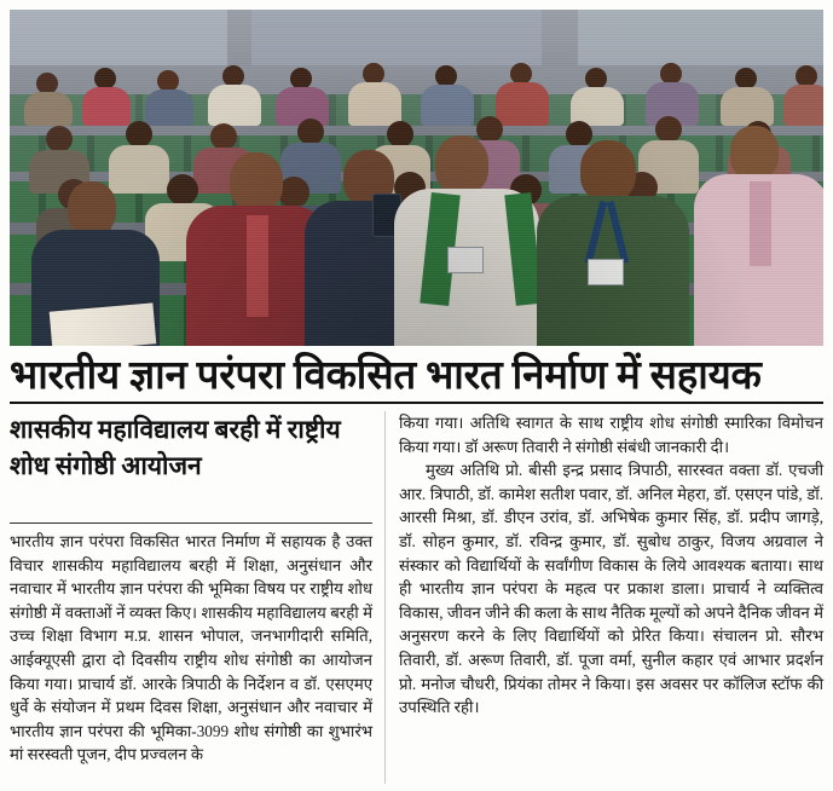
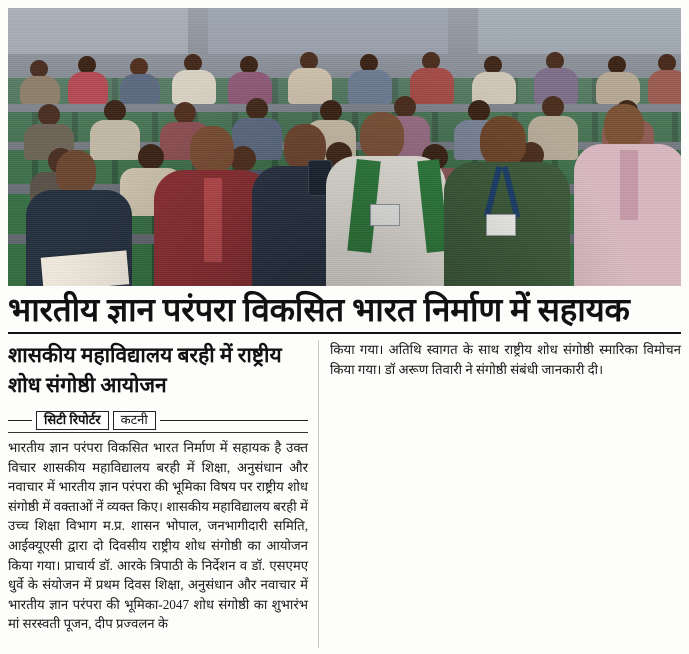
  भारतीय ज्ञान परंपरा विकसित भारत निर्माण में सहायक
  शासकीय महाविद्यालय बरही में राष्ट्रीय शोध संगोष्ठी आयोजन
+ सिटी रिपोर्टर
+ कटनी
- भारतीय ज्ञान परंपरा विकसित भारत निर्माण में सहायक है उक्त विचार शासकीय महाविद्यालय बरही में शिक्षा, अनुसंधान और नवाचार में भारतीय ज्ञान परंपरा की भूमिका विषय पर राष्ट्रीय शोध संगोष्ठी में वक्ताओं नें व्यक्त किए। शासकीय महाविद्यालय बरही में उच्च शिक्षा विभाग म.प्र. शासन भोपाल, जनभागीदारी समिति, आईक्यूएसी द्वारा दो दिवसीय राष्ट्रीय शोध संगोष्ठी का आयोजन किया गया। प्राचार्य डॉ. आरके त्रिपाठी के निर्देशन व डॉ. एसएमए धुर्वे के संयोजन में प्रथम दिवस शिक्षा, अनुसंधान और नवाचार में भारतीय ज्ञान परंपरा की भूमिका-3099 शोध संगोष्ठी का शुभारंभ मां सरस्वती पूजन, दीप प्रज्वलन के
+ भारतीय ज्ञान परंपरा विकसित भारत निर्माण में सहायक है उक्त विचार शासकीय महाविद्यालय बरही में शिक्षा, अनुसंधान और नवाचार में भारतीय ज्ञान परंपरा की भूमिका विषय पर राष्ट्रीय शोध संगोष्ठी में वक्ताओं नें व्यक्त किए। शासकीय महाविद्यालय बरही में उच्च शिक्षा विभाग म.प्र. शासन भोपाल, जनभागीदारी समिति, आईक्यूएसी द्वारा दो दिवसीय राष्ट्रीय शोध संगोष्ठी का आयोजन किया गया। प्राचार्य डॉ. आरके त्रिपाठी के निर्देशन व डॉ. एसएमए धुर्वे के संयोजन में प्रथम दिवस शिक्षा, अनुसंधान और नवाचार में भारतीय ज्ञान परंपरा की भूमिका-2047 शोध संगोष्ठी का शुभारंभ मां सरस्वती पूजन, दीप प्रज्वलन के
  किया गया। अतिथि स्वागत के साथ राष्ट्रीय शोध संगोष्ठी स्मारिका विमोचन किया गया। डॉ अरूण तिवारी ने संगोष्ठी संबंधी जानकारी दी।
- मुख्य अतिथि प्रो. बीसी इन्द्र प्रसाद त्रिपाठी, सारस्वत वक्ता डॉ. एचजी आर. त्रिपाठी, डॉ. कामेश सतीश पवार, डॉ. अनिल मेहरा, डॉ. एसएन पांडे, डॉ. आरसी मिश्रा, डॉ. डीएन उरांव, डॉ. अभिषेक कुमार सिंह, डॉ. प्रदीप जागड़े, डॉ. सोहन कुमार, डॉ. रविन्द्र कुमार, डॉ. सुबोध ठाकुर, विजय अग्रवाल ने संस्कार को विद्यार्थियों के सर्वांगीण विकास के लिये आवश्यक बताया। साथ ही भारतीय ज्ञान परंपरा के महत्व पर प्रकाश डाला। प्राचार्य ने व्यक्तित्व विकास, जीवन जीने की कला के साथ नैतिक मूल्यों को अपने दैनिक जीवन में अनुसरण करने के लिए विद्यार्थियों को प्रेरित किया। संचालन प्रो. सौरभ तिवारी, डॉ. अरूण तिवारी, डॉ. पूजा वर्मा, सुनील कहार एवं आभार प्रदर्शन प्रो. मनोज चौधरी, प्रियंका तोमर ने किया। इस अवसर पर कॉलिज स्टॉफ की उपस्थिति रही।
